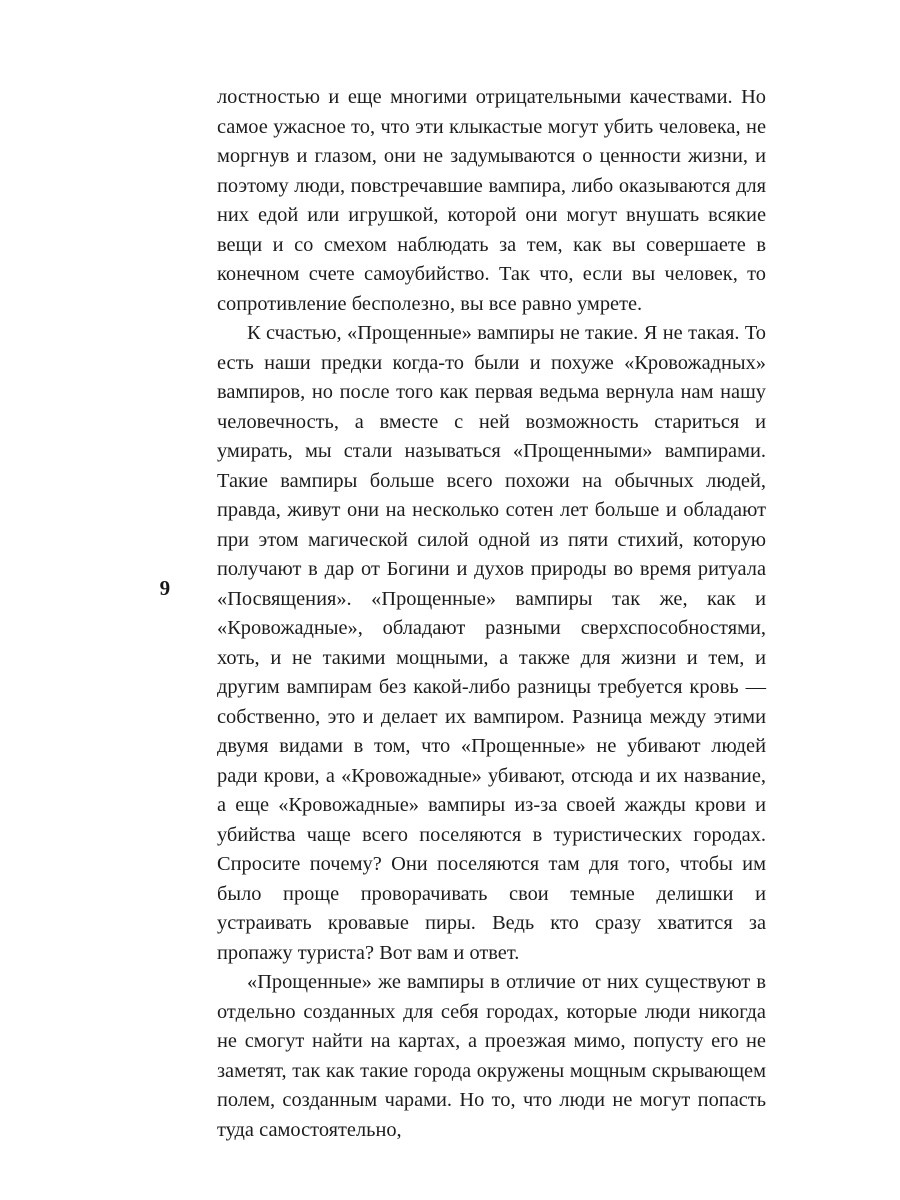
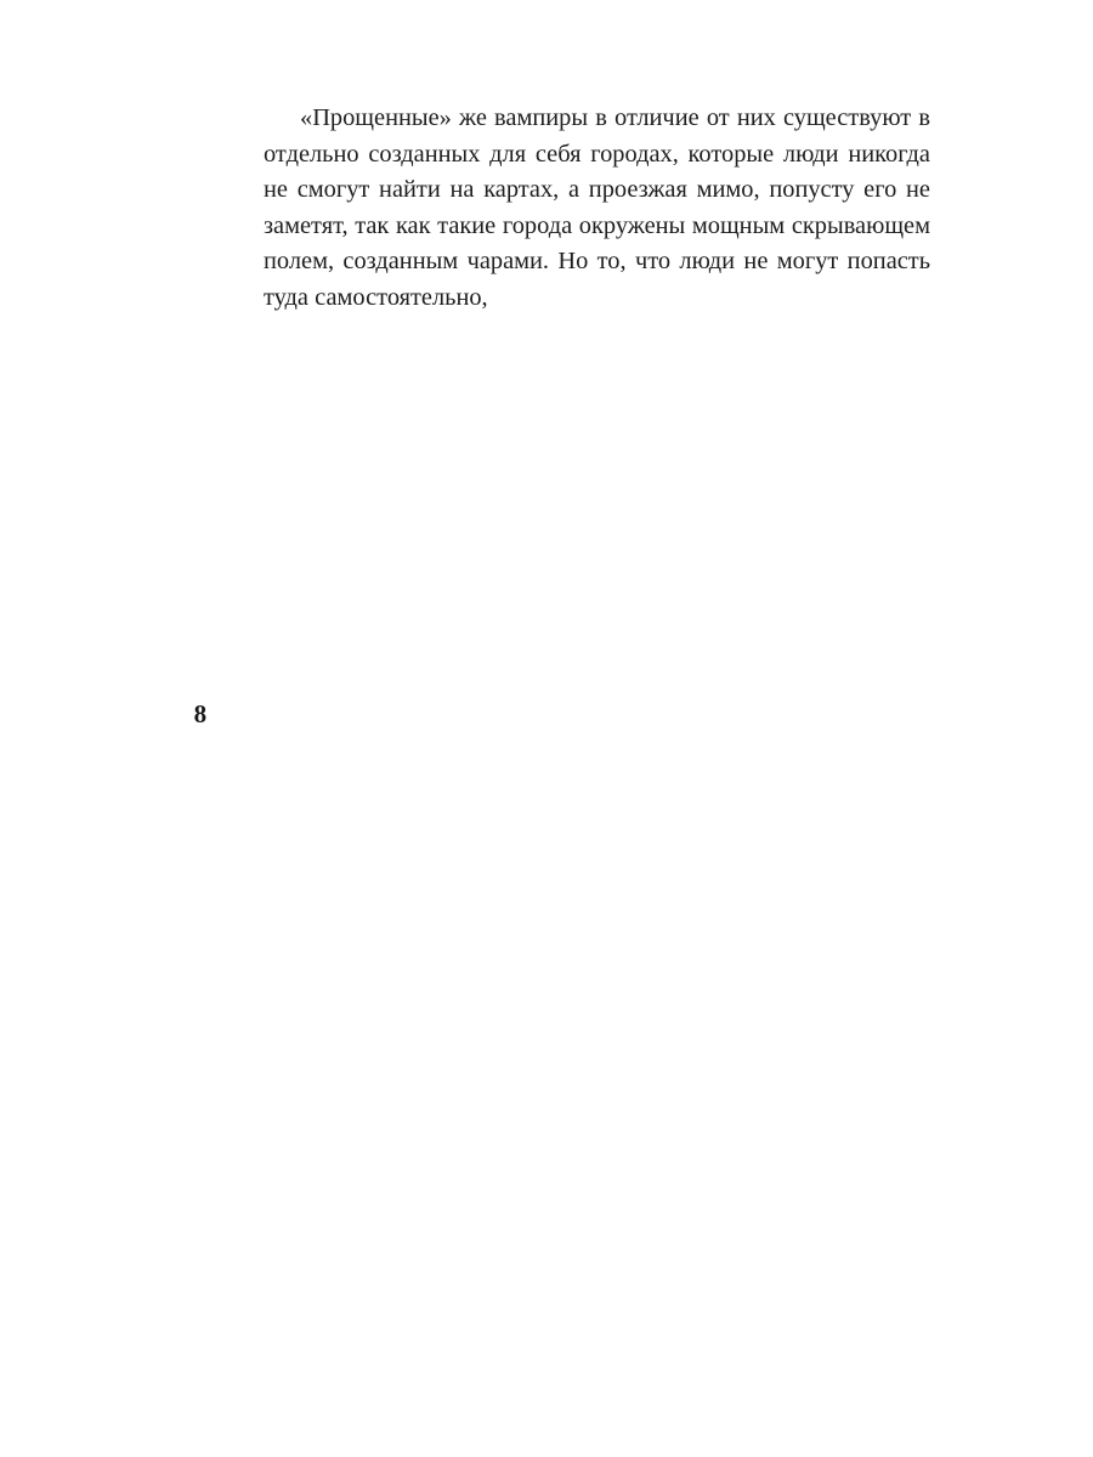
- 9
+ 8
- лостностью и еще многими отрицательными качествами. Но самое ужасное то, что эти клыкастые могут убить человека, не моргнув и глазом, они не задумываются о ценности жизни, и поэтому люди, повстречавшие вампира, либо оказываются для них едой или игрушкой, которой они могут внушать всякие вещи и со смехом наблюдать за тем, как вы совершаете в конечном счете самоубийство. Так что, если вы человек, то сопротивление бесполезно, вы все равно умрете.
- К счастью, «Прощенные» вампиры не такие. Я не такая. То есть наши предки когда-то были и похуже «Кровожадных» вампиров, но после того как первая ведьма вернула нам нашу человечность, а вместе с ней возможность стариться и умирать, мы стали называться «Прощенными» вампирами. Такие вампиры больше всего похожи на обычных людей, правда, живут они на несколько сотен лет больше и обладают при этом магической силой одной из пяти стихий, которую получают в дар от Богини и духов природы во время ритуала «Посвящения». «Прощенные» вампиры так же, как и «Кровожадные», обладают разными сверхспособностями, хоть, и не такими мощными, а также для жизни и тем, и другим вампирам без какой-либо разницы требуется кровь — собственно, это и делает их вампиром. Разница между этими двумя видами в том, что «Прощенные» не убивают людей ради крови, а «Кровожадные» убивают, отсюда и их название, а еще «Кровожадные» вампиры из-за своей жажды крови и убийства чаще всего поселяются в туристических городах. Спросите почему? Они поселяются там для того, чтобы им было проще проворачивать свои темные делишки и устраивать кровавые пиры. Ведь кто сразу хватится за пропажу туриста? Вот вам и ответ.
  «Прощенные» же вампиры в отличие от них существуют в отдельно созданных для себя городах, которые люди никогда не смогут найти на картах, а проезжая мимо, попусту его не заметят, так как такие города окружены мощным скрывающем полем, созданным чарами. Но то, что люди не могут попасть туда самостоятельно,
